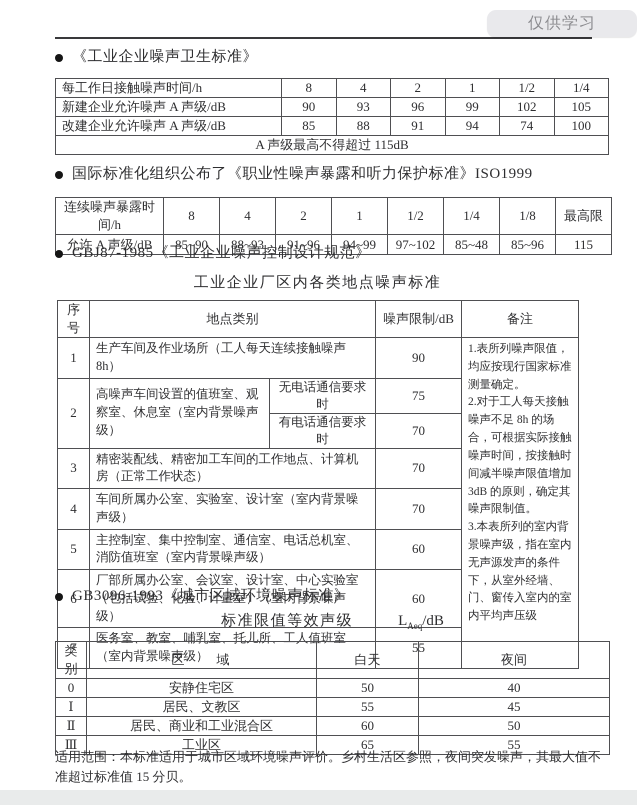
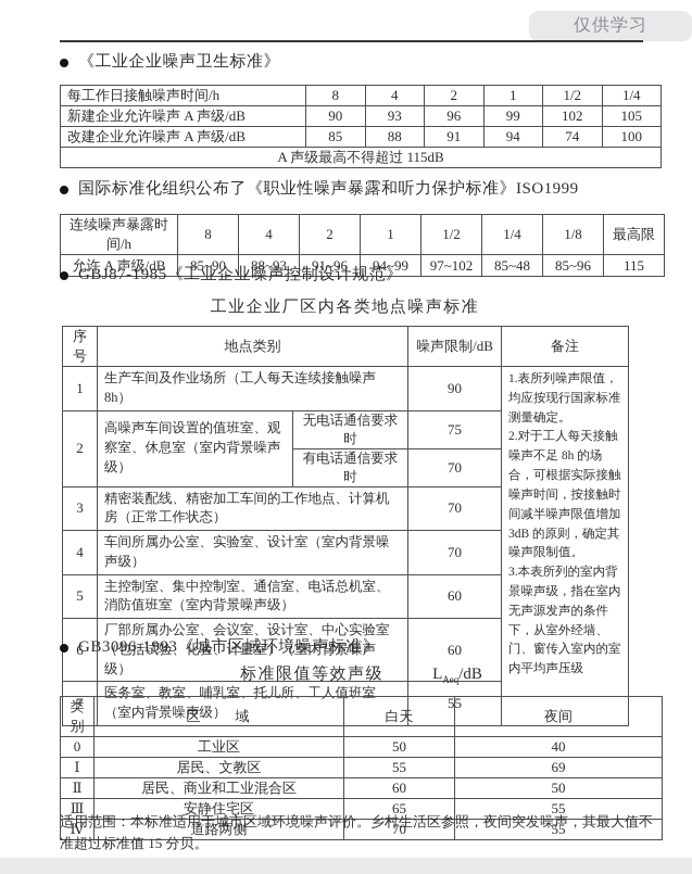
  仅供学习
  《工业企业噪声卫生标准》
  每工作日接触噪声时间/h	8	4	2	1	1/2	1/4
  新建企业允许噪声 A 声级/dB	90	93	96	99	102	105
  改建企业允许噪声 A 声级/dB	85	88	91	94	74	100
  A 声级最高不得超过 115dB
  国际标准化组织公布了《职业性噪声暴露和听力保护标准》ISO1999
  连续噪声暴露时间/h	8	4	2	1	1/2	1/4	1/8	最高限
  允许 A 声级/dB	85~90	88~93	91~96	94~99	97~102	85~48	85~96	115
  GBJ87-1985《工业企业噪声控制设计规范》
  工业企业厂区内各类地点噪声标准
  序号	地点类别	噪声限制/dB	备注
  1	生产车间及作业场所（工人每天连续接触噪声 8h）	90	1.表所列噪声限值，均应按现行国家标准测量确定。 2.对于工人每天接触噪声不足 8h 的场合，可根据实际接触噪声时间，按接触时间减半噪声限值增加 3dB 的原则，确定其噪声限制值。 3.本表所列的室内背景噪声级，指在室内无声源发声的条件下，从室外经墙、门、窗传入室内的室内平均声压级
  2	高噪声车间设置的值班室、观察室、休息室（室内背景噪声级）	无电话通信要求时	75
  有电话通信要求时	70
  3	精密装配线、精密加工车间的工作地点、计算机房（正常工作状态）	70
  4	车间所属办公室、实验室、设计室（室内背景噪声级）	70
  5	主控制室、集中控制室、通信室、电话总机室、消防值班室（室内背景噪声级）	60
  6	厂部所属办公室、会议室、设计室、中心实验室（包括试验、化验、计量室）（室内背景噪声级）	60
  7	医务室、教室、哺乳室、托儿所、工人值班室（室内背景噪声级）	55
  GB3096-1993《城市区域环境噪声标准》
  标准限值等效声级
  LAeq/dB
  类别	区 域	白天	夜间
- 0	安静住宅区	50	40
+ 0	工业区	50	40
- Ⅰ	居民、文教区	55	45
+ Ⅰ	居民、文教区	55	69
  Ⅱ	居民、商业和工业混合区	60	50
- Ⅲ	工业区	65	55
+ Ⅲ	安静住宅区	65	55
+ Ⅳ	道路两侧	70	55
  适用范围：本标准适用于城市区域环境噪声评价。乡村生活区参照，夜间突发噪声，其最大值不准超过标准值 15 分贝。
